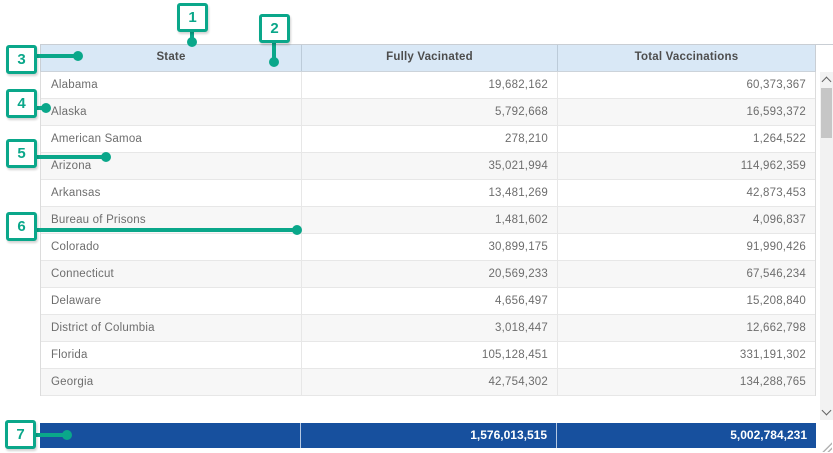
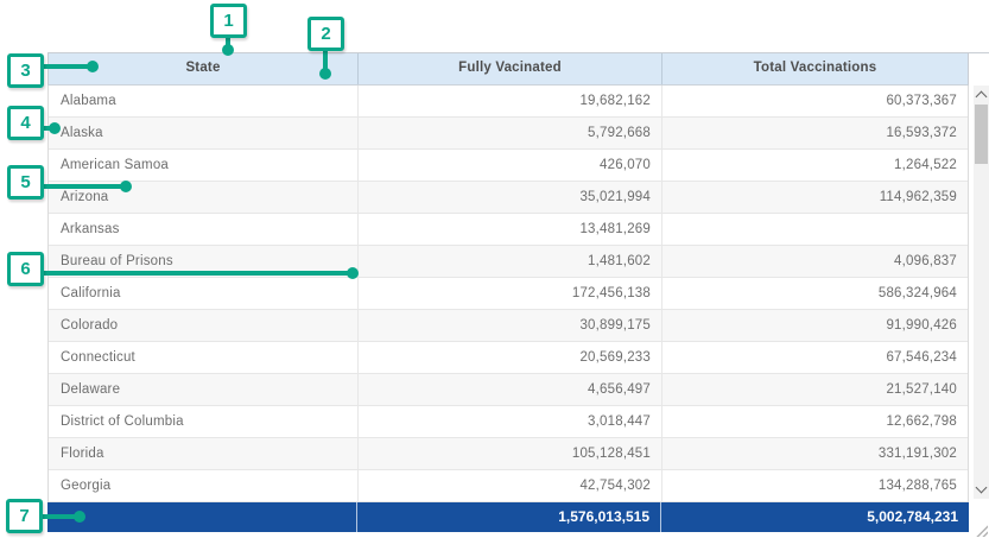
  State
  Fully Vacinated
  Total Vaccinations
  Alabama
  19,682,162
  60,373,367
  Alaska
  5,792,668
  16,593,372
  American Samoa
- 278,210
+ 426,070
  1,264,522
  Arizona
  35,021,994
  114,962,359
  Arkansas
  13,481,269
- 42,873,453
  Bureau of Prisons
  1,481,602
  4,096,837
+ California
+ 172,456,138
+ 586,324,964
  Colorado
  30,899,175
  91,990,426
  Connecticut
  20,569,233
  67,546,234
  Delaware
  4,656,497
- 15,208,840
+ 21,527,140
  District of Columbia
  3,018,447
  12,662,798
  Florida
  105,128,451
  331,191,302
  Georgia
  42,754,302
  134,288,765
  1,576,013,515
  5,002,784,231
  1
  2
  3
  4
  5
  6
  7
